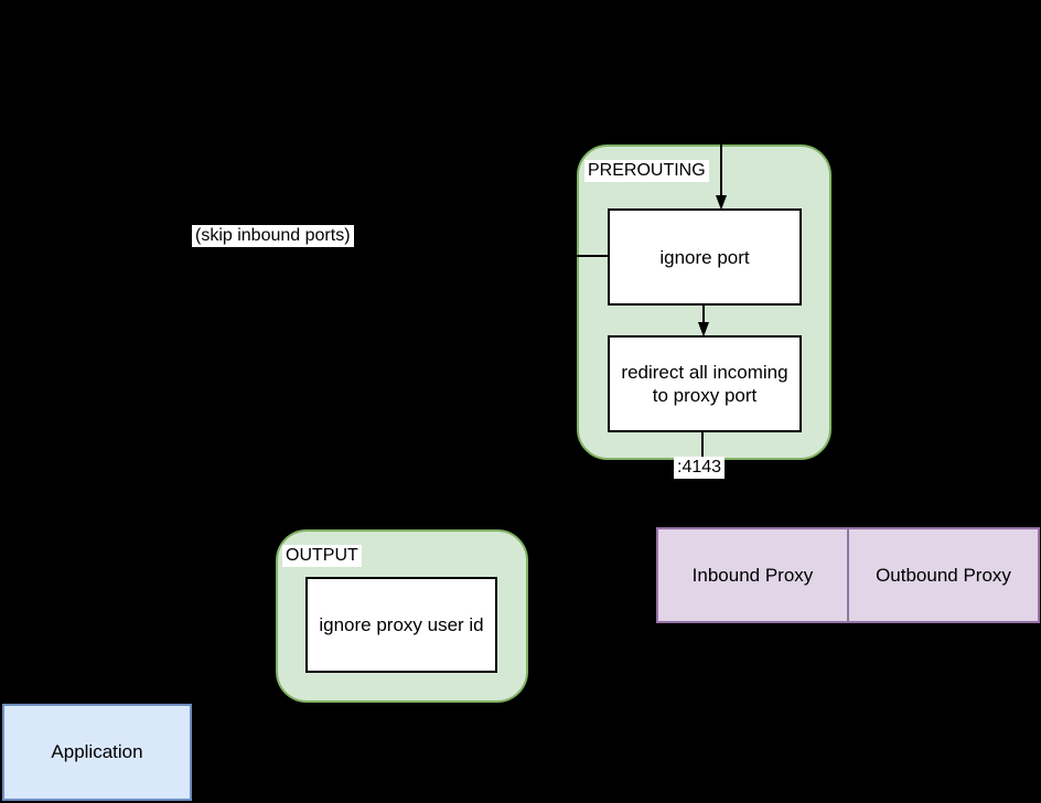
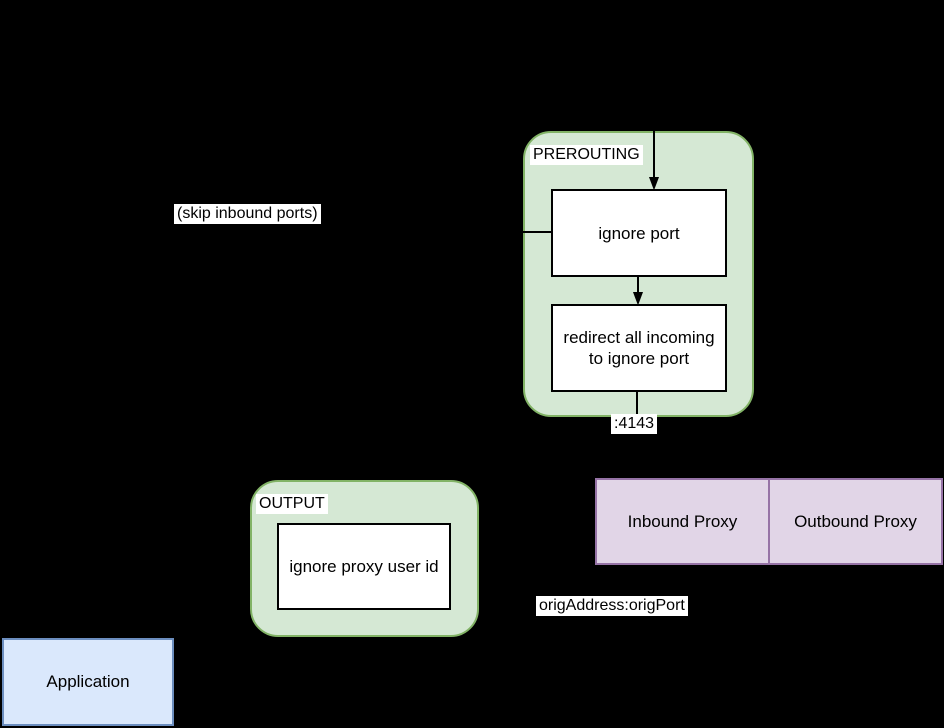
  PREROUTING
  OUTPUT
  ignore port
- redirect all incoming to proxy port
+ redirect all incoming to ignore port
  ignore proxy user id
  Inbound Proxy
  Outbound Proxy
  Application
  (skip inbound ports)
  :4143
+ origAddress:origPort
